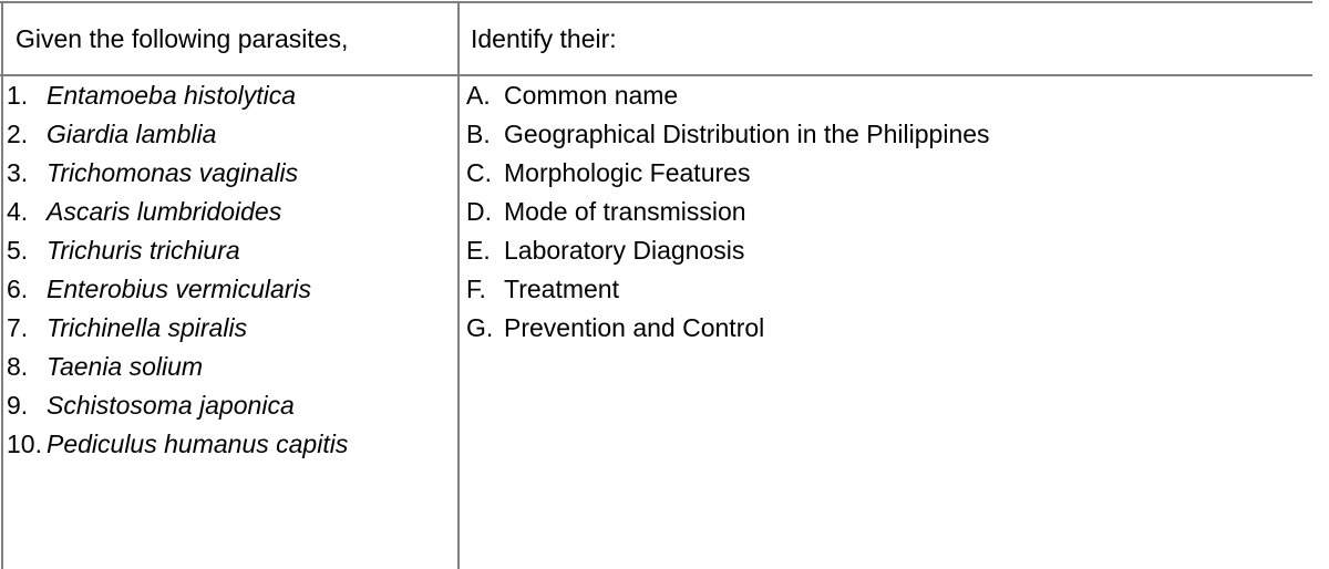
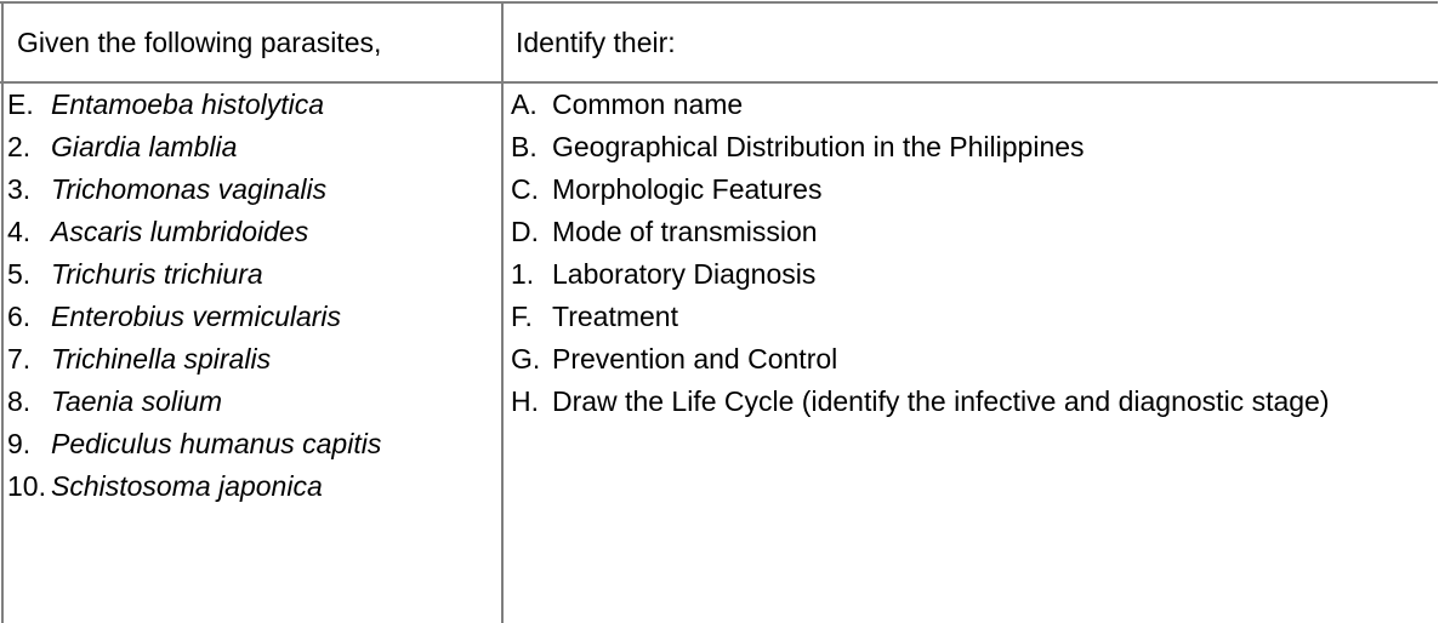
  Given the following parasites,
  Identify their:
- 1.
+ E.
  Entamoeba histolytica
  2.
  Giardia lamblia
  3.
  Trichomonas vaginalis
  4.
  Ascaris lumbridoides
  5.
  Trichuris trichiura
  6.
  Enterobius vermicularis
  7.
  Trichinella spiralis
  8.
  Taenia solium
  9.
- Schistosoma japonica
+ Pediculus humanus capitis
  10.
- Pediculus humanus capitis
+ Schistosoma japonica
  A.
  Common name
  B.
  Geographical Distribution in the Philippines
  C.
  Morphologic Features
  D.
  Mode of transmission
- E.
+ 1.
  Laboratory Diagnosis
  F.
  Treatment
  G.
  Prevention and Control
+ H.
+ Draw the Life Cycle (identify the infective and diagnostic stage)
